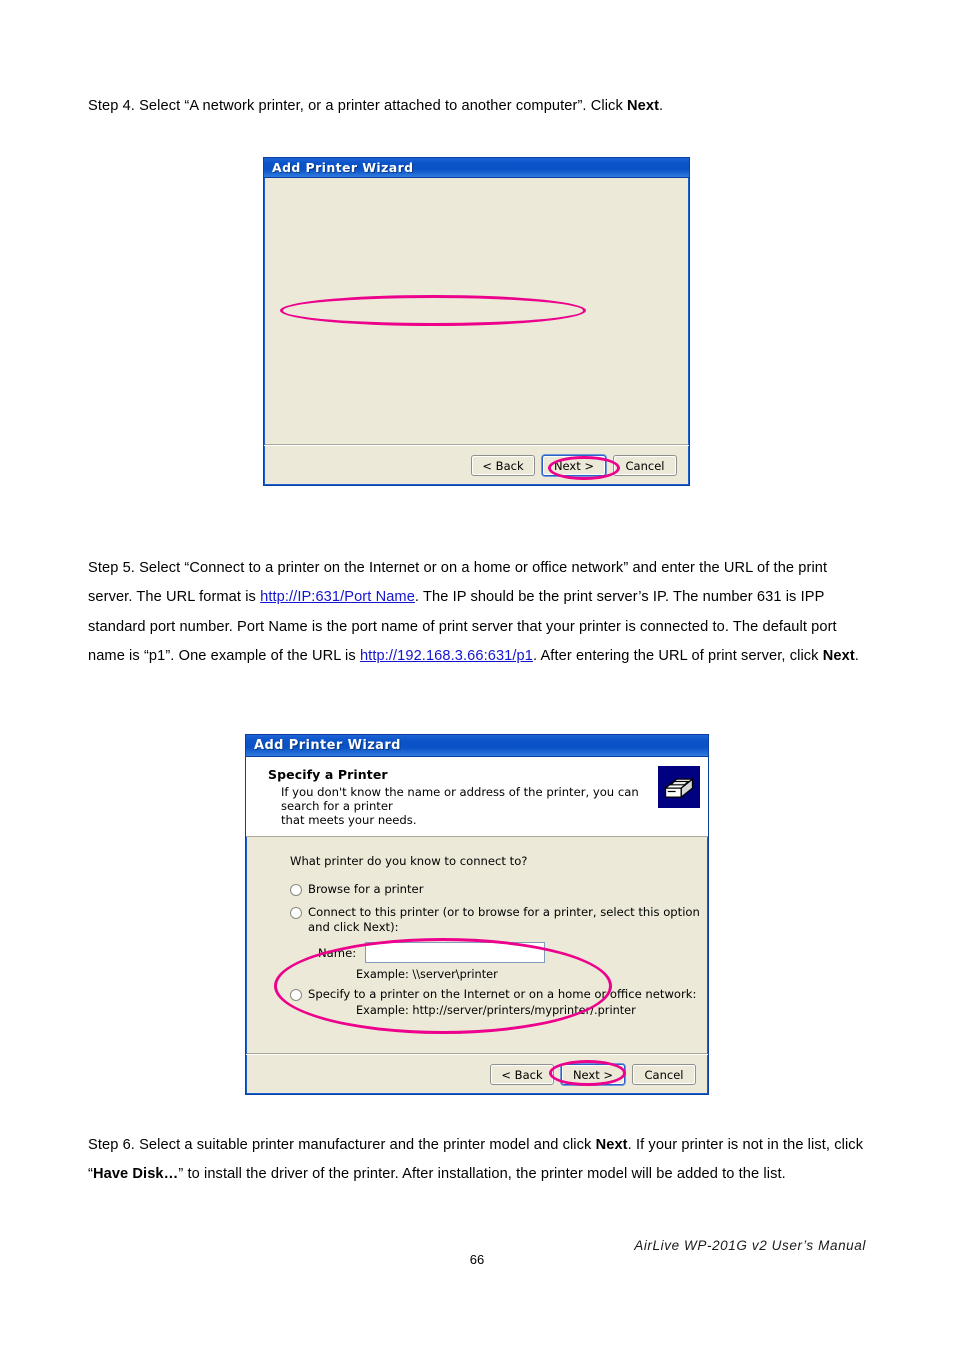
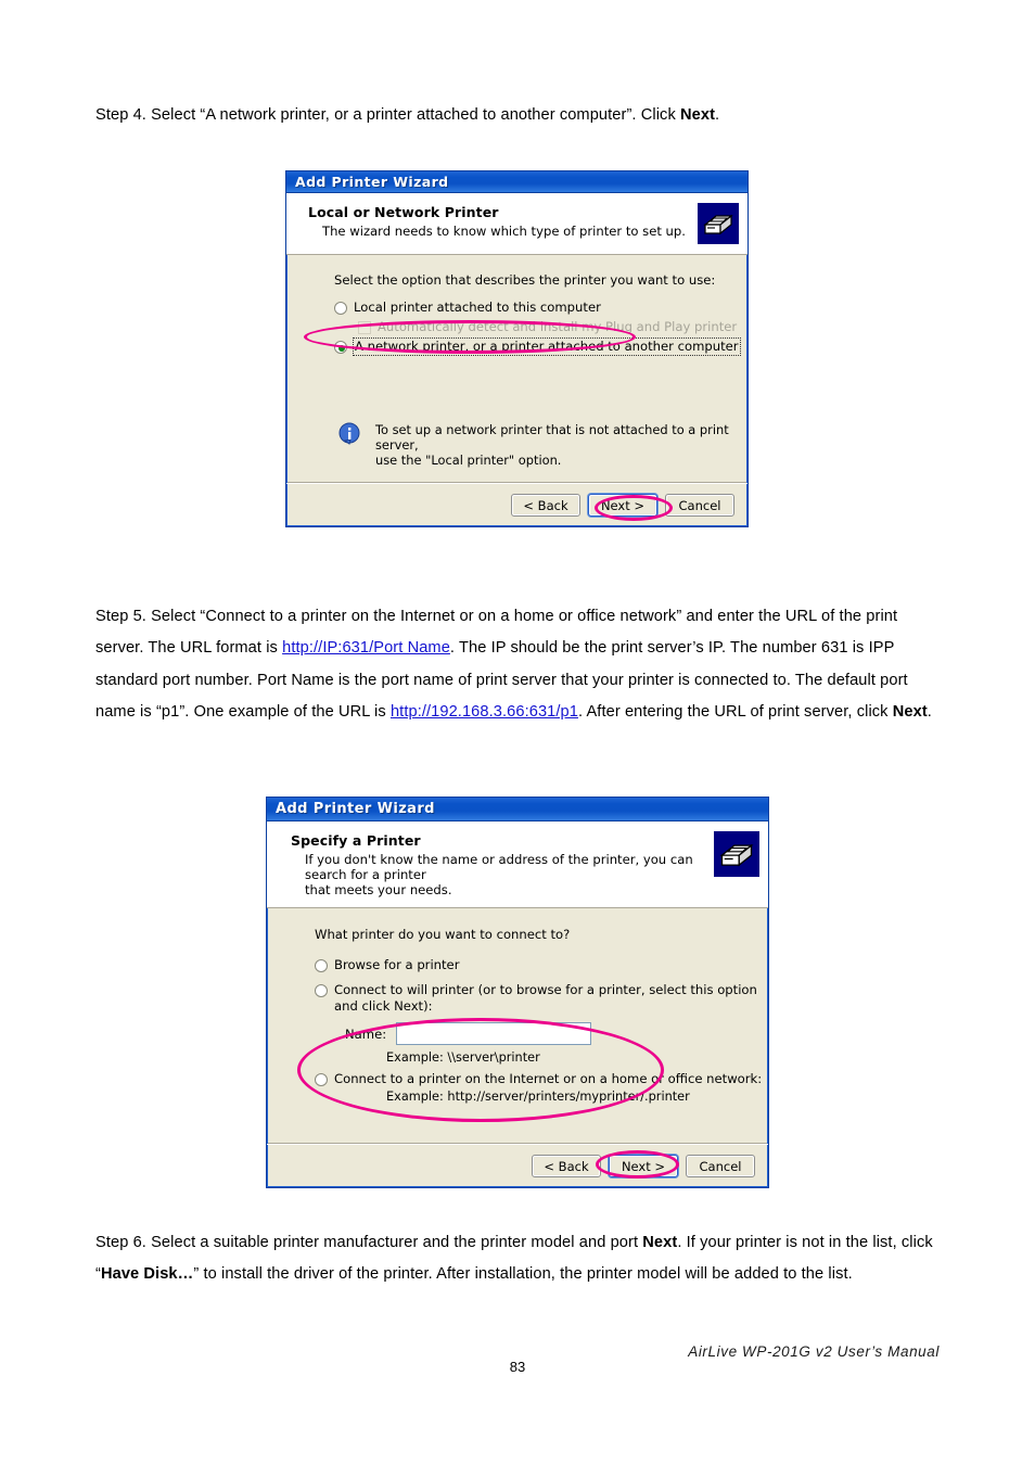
  Step 4. Select “A network printer, or a printer attached to another computer”. Click Next.
  Add Printer Wizard
+ Local or Network Printer
+ The wizard needs to know which type of printer to set up.
+ Select the option that describes the printer you want to use:
+ Local printer attached to this computer
+ Automatically detect and install my Plug and Play printer
+ A network printer, or a printer attached to another computer
+ To set up a network printer that is not attached to a print server,
+ use the "Local printer" option.
  < Back
  Next >
  Cancel
  Step 5. Select “Connect to a printer on the Internet or on a home or office network” and enter the URL of the print server. The URL format is http://IP:631/Port Name. The IP should be the print server’s IP. The number 631 is IPP standard port number. Port Name is the port name of print server that your printer is connected to. The default port name is “p1”. One example of the URL is http://192.168.3.66:631/p1. After entering the URL of print server, click Next.
  Add Printer Wizard
  Specify a Printer
  If you don't know the name or address of the printer, you can search for a printer
  that meets your needs.
- What printer do you know to connect to?
+ What printer do you want to connect to?
  Browse for a printer
- Connect to this printer (or to browse for a printer, select this option and click Next):
+ Connect to will printer (or to browse for a printer, select this option and click Next):
  Name:
  Example: \\server\printer
- Specify to a printer on the Internet or on a home or office network:
+ Connect to a printer on the Internet or on a home or office network:
  Example: http://server/printers/myprinter/.printer
  < Back
  Next >
  Cancel
- Step 6. Select a suitable printer manufacturer and the printer model and click Next. If your printer is not in the list, click “Have Disk…” to install the driver of the printer. After installation, the printer model will be added to the list.
+ Step 6. Select a suitable printer manufacturer and the printer model and port Next. If your printer is not in the list, click “Have Disk…” to install the driver of the printer. After installation, the printer model will be added to the list.
- 66
+ 83
  AirLive WP-201G v2 User’s Manual
